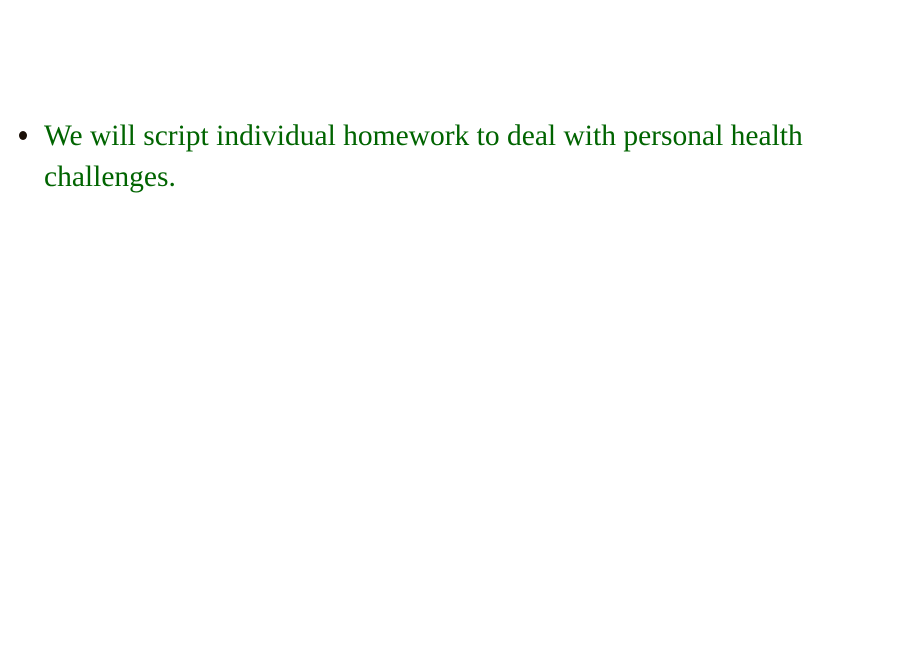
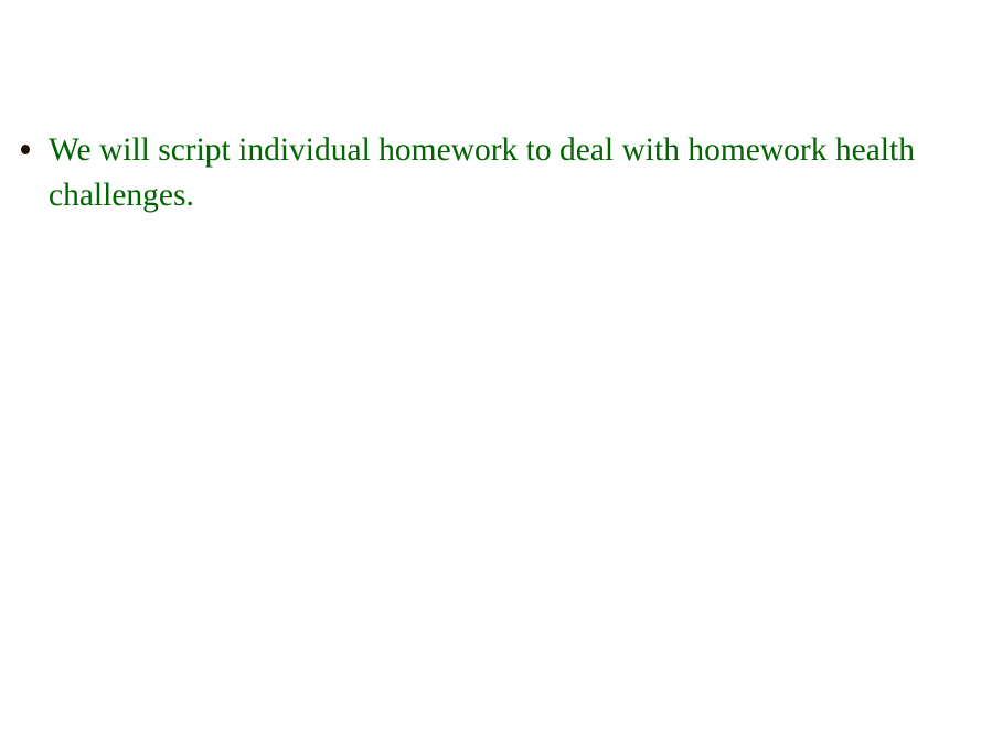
- We will script individual homework to deal with personal health challenges.
+ We will script individual homework to deal with homework health challenges.
